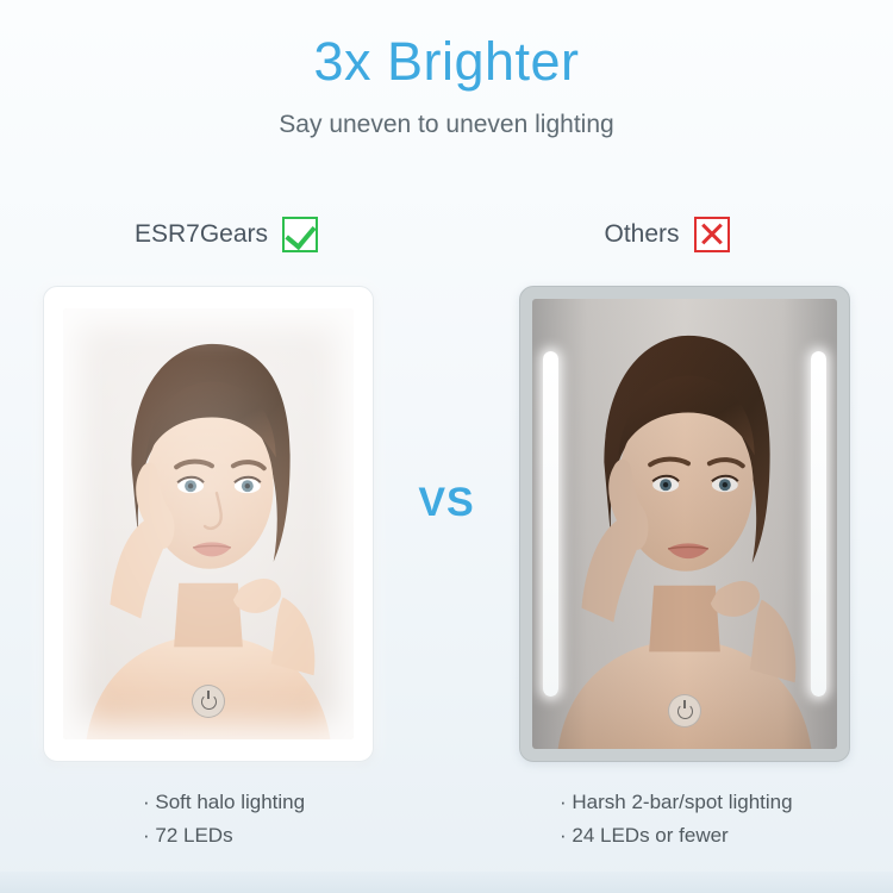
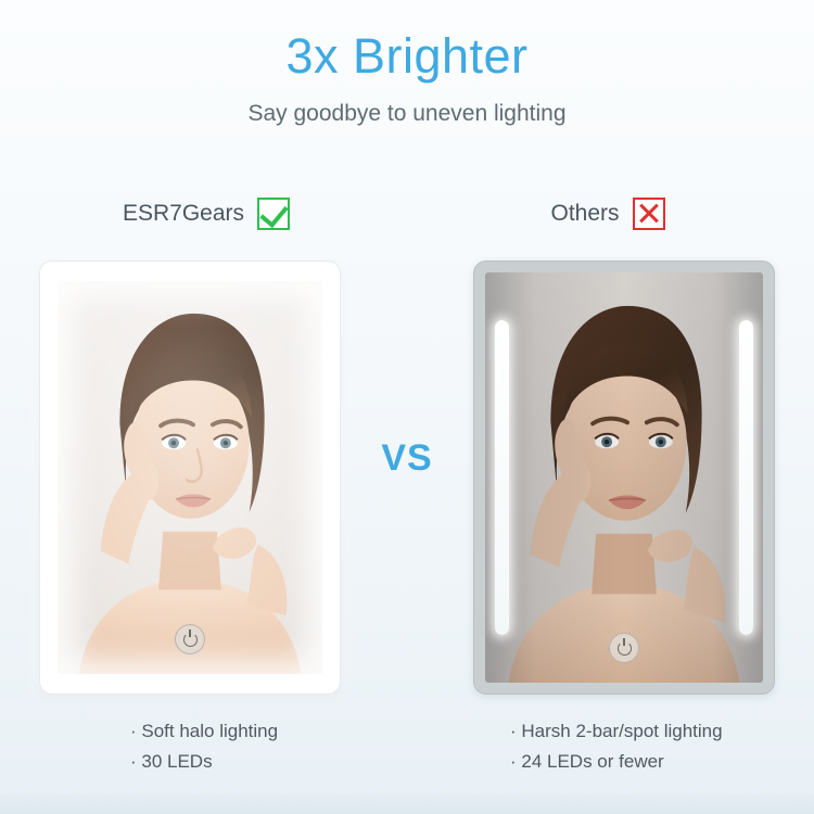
  3x Brighter
- Say uneven to uneven lighting
+ Say goodbye to uneven lighting
  ESR7Gears
  Others
  VS
  · Soft halo lighting
- · 72 LEDs
+ · 30 LEDs
  · Harsh 2-bar/spot lighting
  · 24 LEDs or fewer
